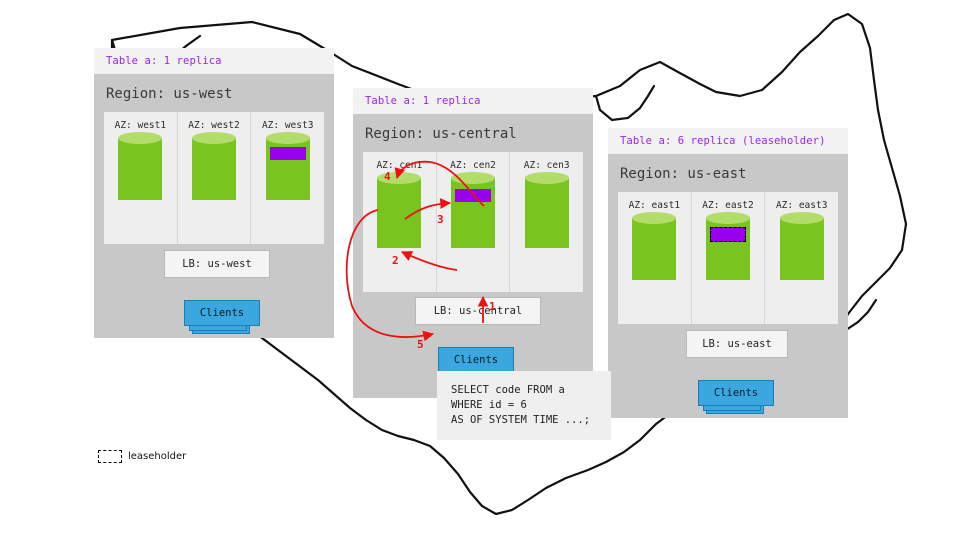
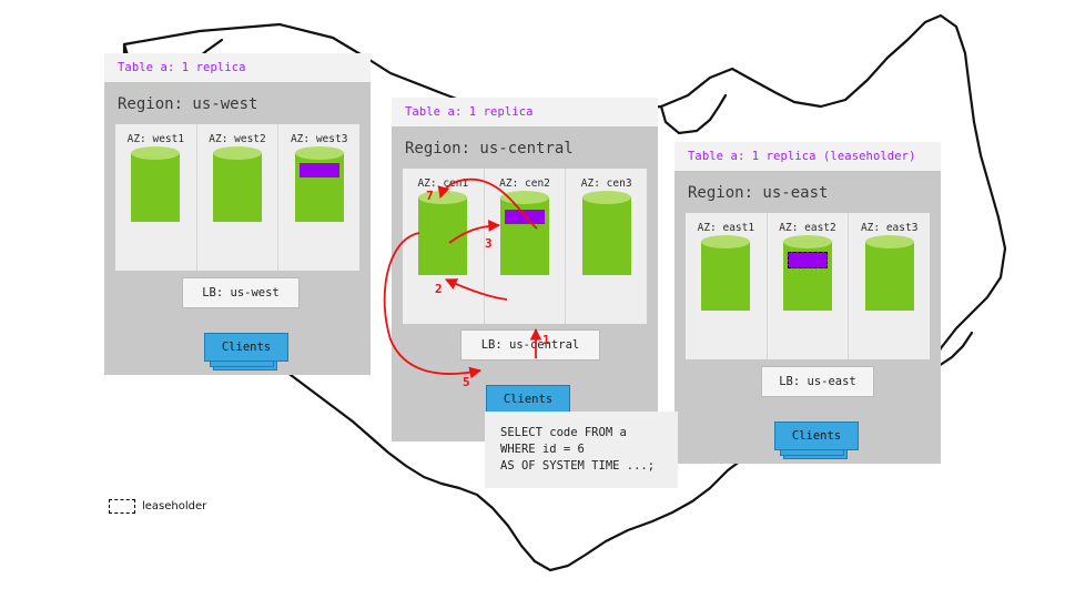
  Table a: 1 replica
  Region: us-west
  AZ: west1
  AZ: west2
  AZ: west3
  LB: us-west
  Clients
  Table a: 1 replica
  Region: us-central
  AZ: cn1
  AZ: cen2
  AZ: cen3
  LB: us-central
  Clients
  SELECT code FROM a
  WHERE id = 6
  AS OF SYSTEM TIME ...;
- Table a: 6 replica (leaseholder)
+ Table a: 1 replica (leaseholder)
  Region: us-east
  AZ: east1
  AZ: east2
  AZ: east3
  LB: us-east
  Clients
  leaseholder
  1
  2
  3
- 4
+ 7
  5
